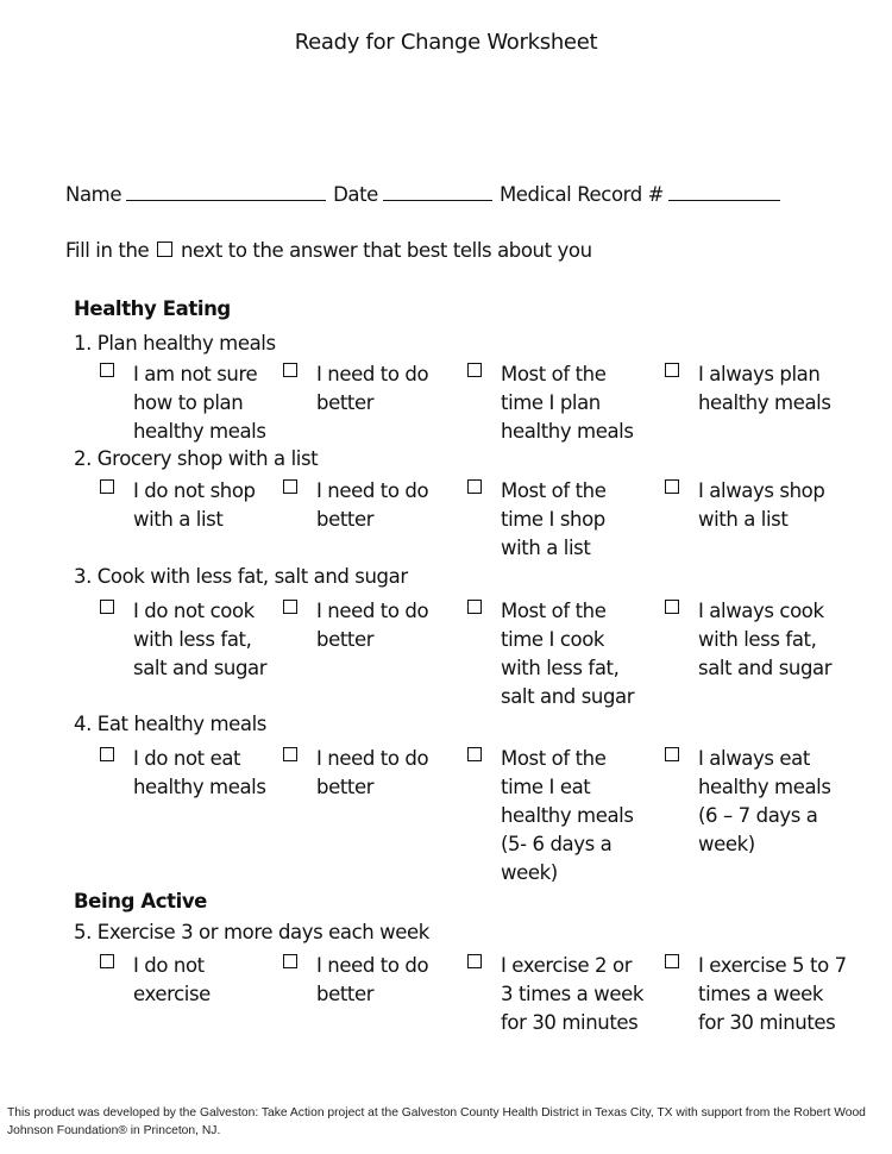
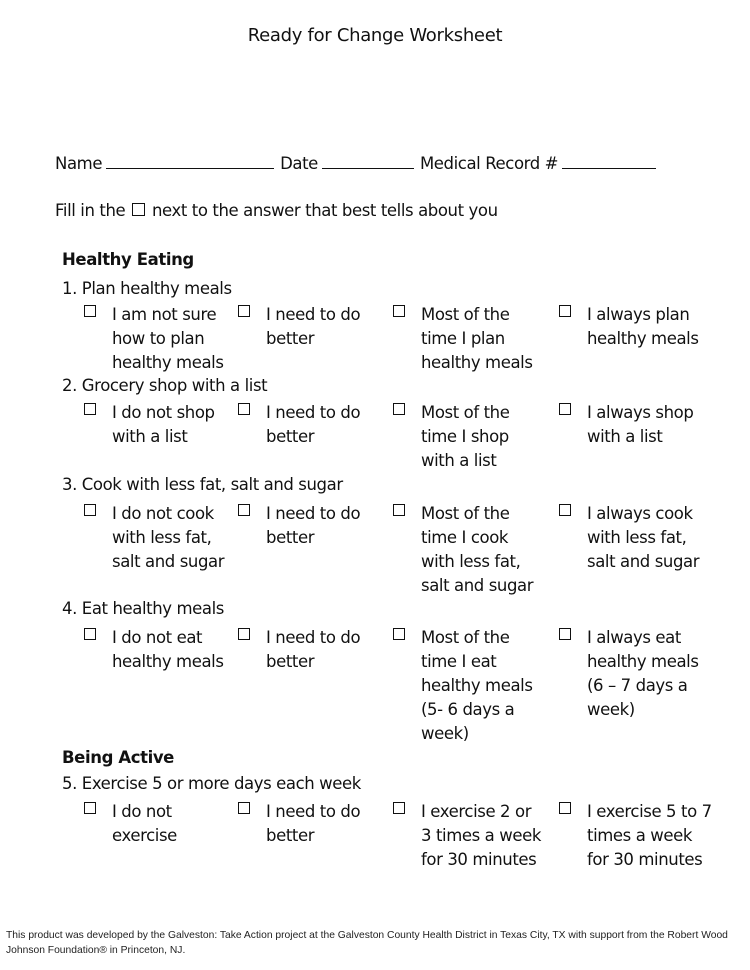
  Ready for Change Worksheet
  Name Date Medical Record #
  Fill in the next to the answer that best tells about you
  Healthy Eating
  1. Plan healthy meals
  I am not sure how to plan healthy meals
  I need to do better
  Most of the time I plan healthy meals
  I always plan healthy meals
  2. Grocery shop with a list
  I do not shop with a list
  I need to do better
  Most of the time I shop with a list
  I always shop with a list
  3. Cook with less fat, salt and sugar
  I do not cook with less fat, salt and sugar
  I need to do better
  Most of the time I cook with less fat, salt and sugar
  I always cook with less fat, salt and sugar
  4. Eat healthy meals
  I do not eat healthy meals
  I need to do better
  Most of the time I eat healthy meals (5- 6 days a week)
  I always eat healthy meals (6 – 7 days a week)
  Being Active
- 5. Exercise 3 or more days each week
+ 5. Exercise 5 or more days each week
  I do not exercise
  I need to do better
  I exercise 2 or 3 times a week for 30 minutes
  I exercise 5 to 7 times a week for 30 minutes
  This product was developed by the Galveston: Take Action project at the Galveston County Health District in Texas City, TX with support from the Robert Wood Johnson Foundation® in Princeton, NJ.
